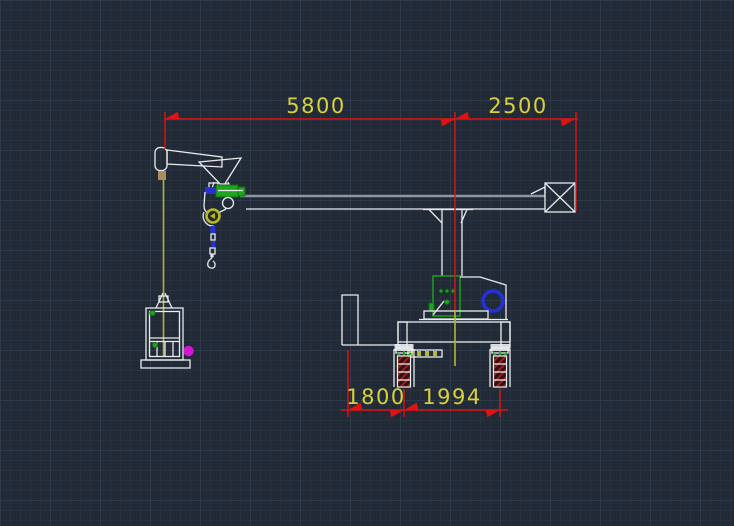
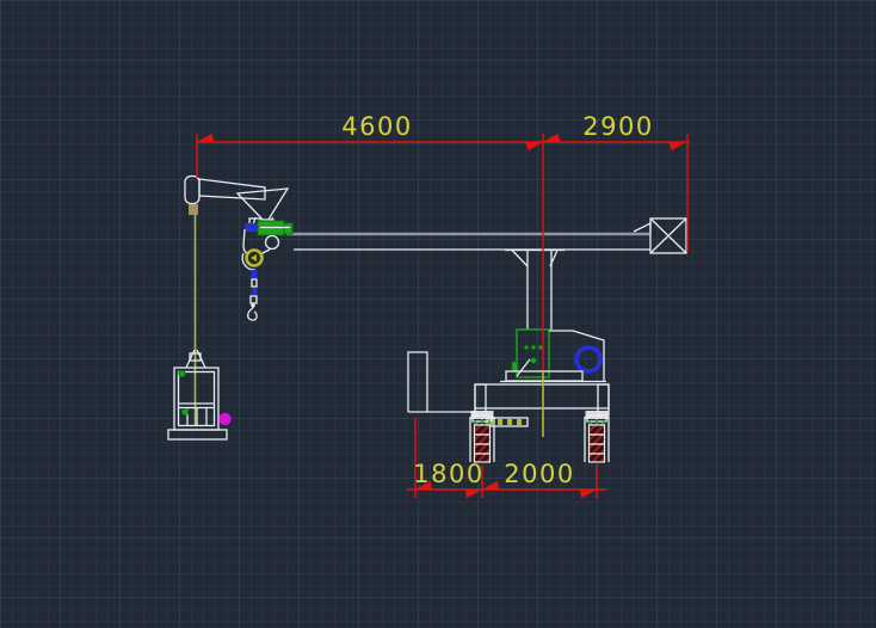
- 5800
+ 4600
- 2500
+ 2900
  1800
- 1994
+ 2000
